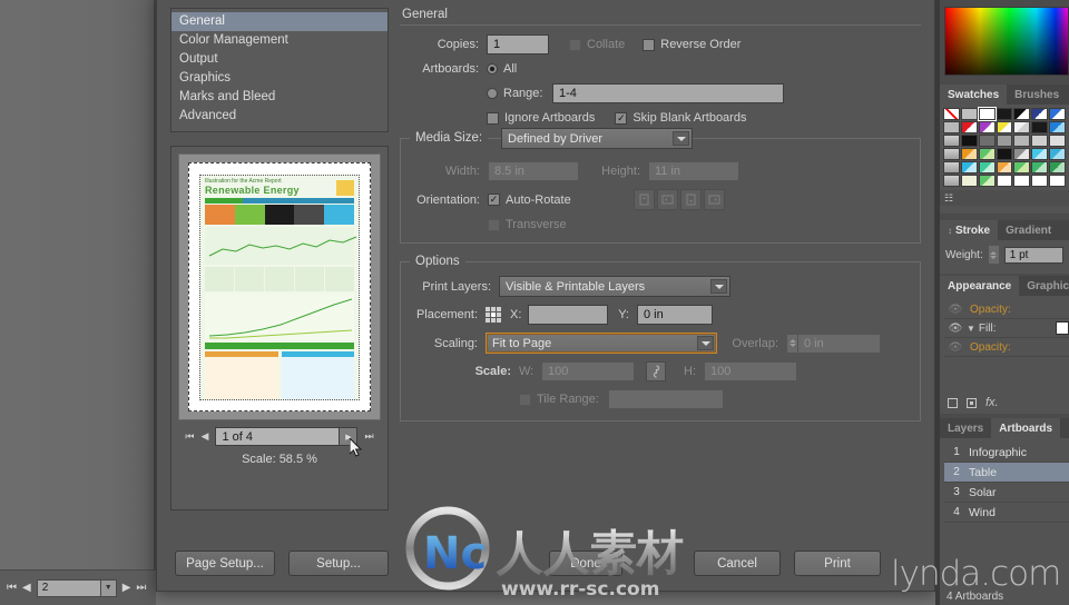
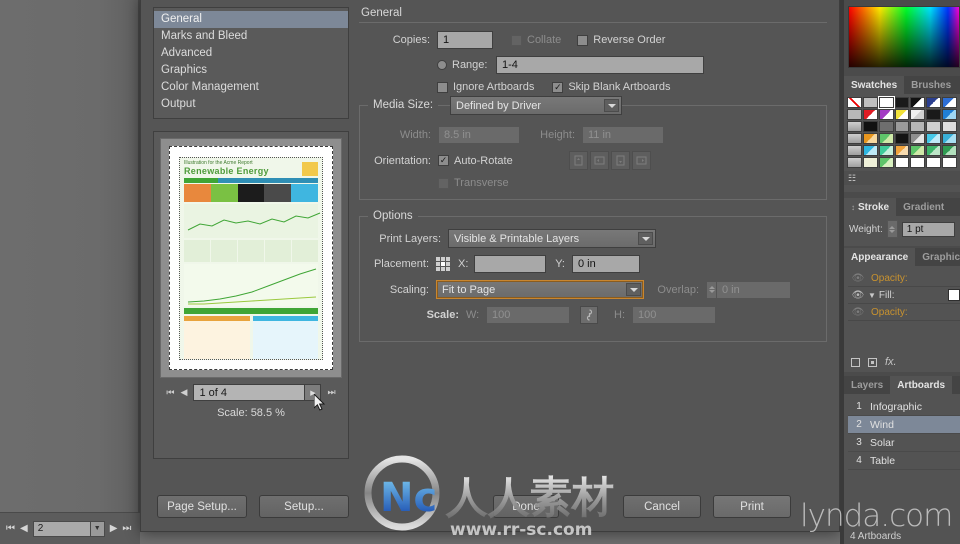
  ⏮
  ◀
  2
  ▶
  ⏭
  General
- Color Management
+ Marks and Bleed
- Output
+ Advanced
  Graphics
- Marks and Bleed
+ Color Management
- Advanced
+ Output
  Renewable Energy
  ⏮
  ◀
  1 of 4
  ⏭
  Scale: 58.5 %
  General
  Copies:
  1
  Collate
  Reverse Order
- Artboards:
- All
  Range:
  1-4
  Ignore Artboards
  ✓
  Skip Blank Artboards
  Media Size:
  Defined by Driver
  Width:
  8.5 in
  Height:
  11 in
  Orientation:
  ✓
  Auto-Rotate
  Transverse
  Options
  Print Layers:
  Visible & Printable Layers
  Placement:
  X:
  Y:
  0 in
  Scaling:
  Fit to Page
  Overlap:
  0 in
  Scale:
  W:
  100
  H:
  100
- Tile Range:
  Page Setup...
  Setup...
  Done
  Cancel
  Print
  Swatches
  Brushes
  ☷
  ↕
  Stroke
  Gradient
  Weight:
  1 pt
  Appearance
  👁
  Opacity:
  👁
  ▼
  Fill:
  👁
  Opacity:
  fx.
  Layers
  Artboards
  1
  Infographic
  2
- Table
+ Wind
  3
  Solar
  4
- Wind
+ Table
  4 Artboards
  Nc
  人人素材
  www.rr-sc.com
  lynda.com
